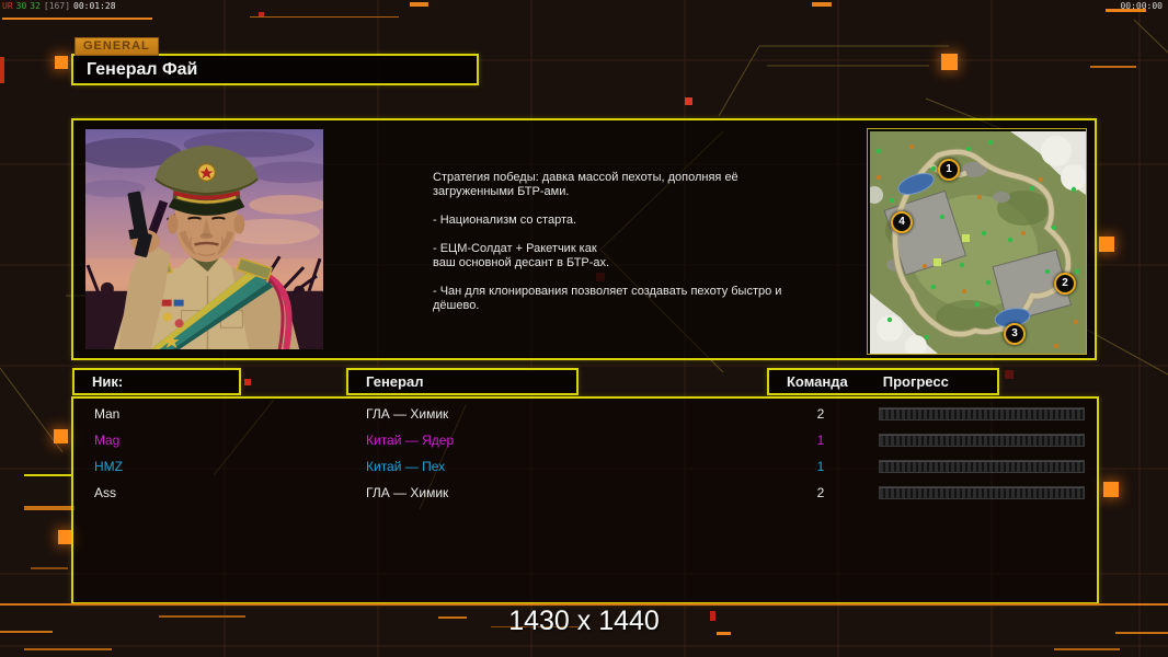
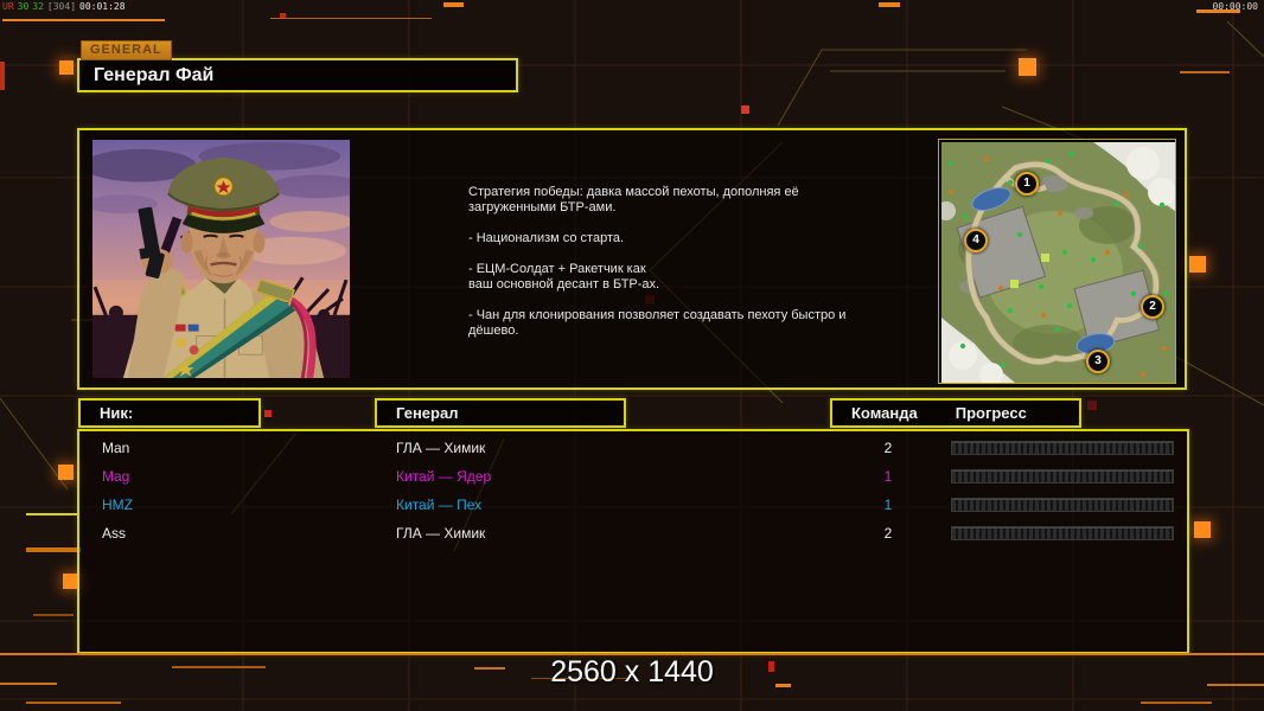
- UR 30 32 [167] 00:01:28
+ UR 30 32 [304] 00:01:28
  00:00:00
  GENERAL
  Генерал Фай
  Стратегия победы: давка массой пехоты, дополняя её
  загруженными БТР-ами.
  - Национализм со старта.
  - ЕЦМ-Солдат + Ракетчик как
  ваш основной десант в БТР-ах.
  - Чан для клонирования позволяет создавать пехоту быстро и
  дёшево.
  1
  2
  3
  4
  Ник:
  Генерал
  Команда
  Прогресс
  Man
  ГЛА — Химик
  2
  Mag
  Китай — Ядер
  1
  HMZ
  Китай — Пех
  1
  Ass
  ГЛА — Химик
  2
- 1430 x 1440
+ 2560 x 1440
